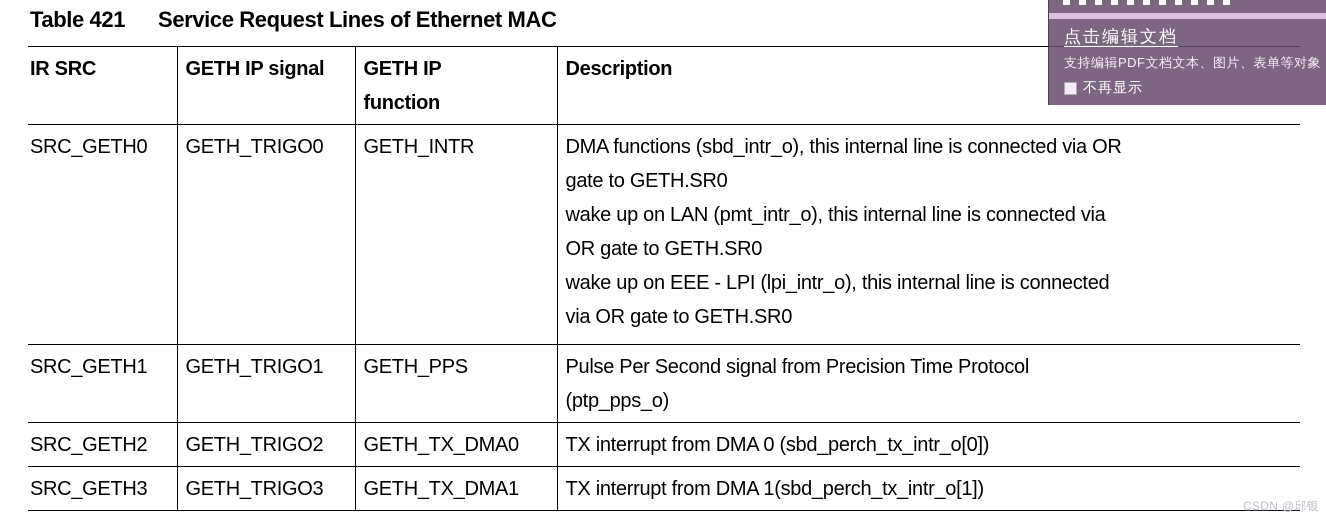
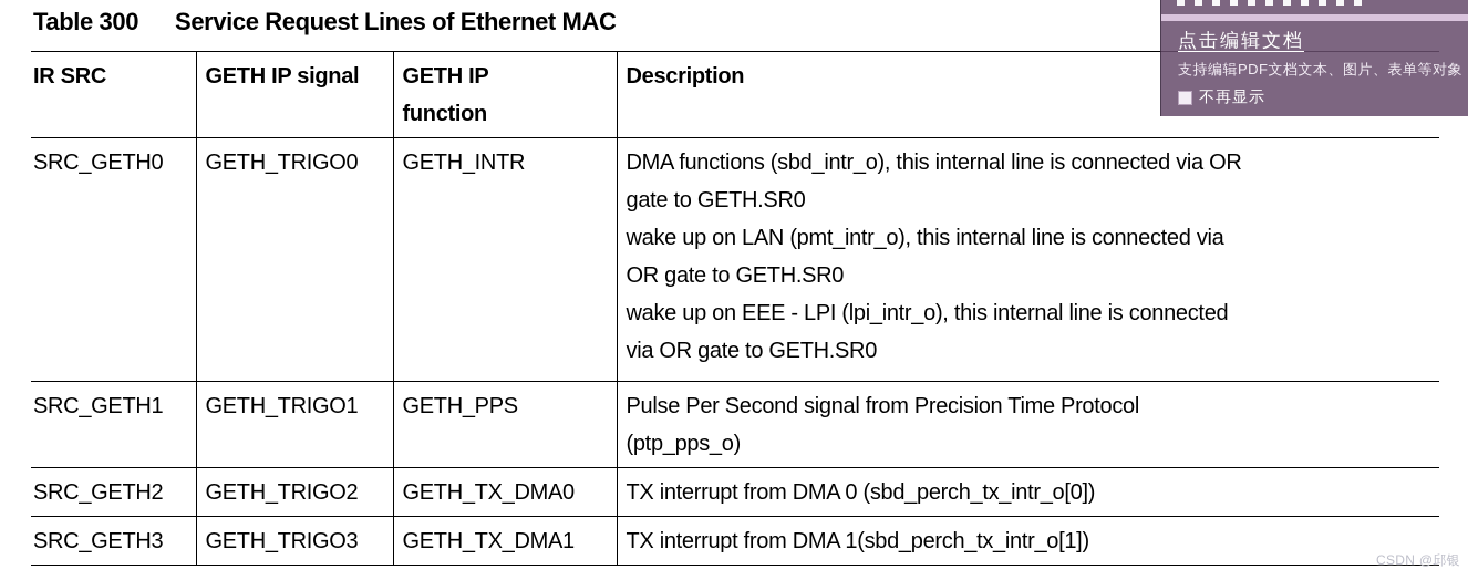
- Table 421 Service Request Lines of Ethernet MAC
+ Table 300 Service Request Lines of Ethernet MAC
  IR SRC	GETH IP signal	GETH IP function	Description
  SRC_GETH0	GETH_TRIGO0	GETH_INTR	DMA functions (sbd_intr_o), this internal line is connected via OR gate to GETH.SR0 wake up on LAN (pmt_intr_o), this internal line is connected via OR gate to GETH.SR0 wake up on EEE - LPI (lpi_intr_o), this internal line is connected via OR gate to GETH.SR0
  SRC_GETH1	GETH_TRIGO1	GETH_PPS	Pulse Per Second signal from Precision Time Protocol (ptp_pps_o)
  SRC_GETH2	GETH_TRIGO2	GETH_TX_DMA0	TX interrupt from DMA 0 (sbd_perch_tx_intr_o[0])
  SRC_GETH3	GETH_TRIGO3	GETH_TX_DMA1	TX interrupt from DMA 1(sbd_perch_tx_intr_o[1])
  点击编辑文档
  支持编辑PDF文档文本、图片、表单等对象
  不再显示
  CSDN @邱银
